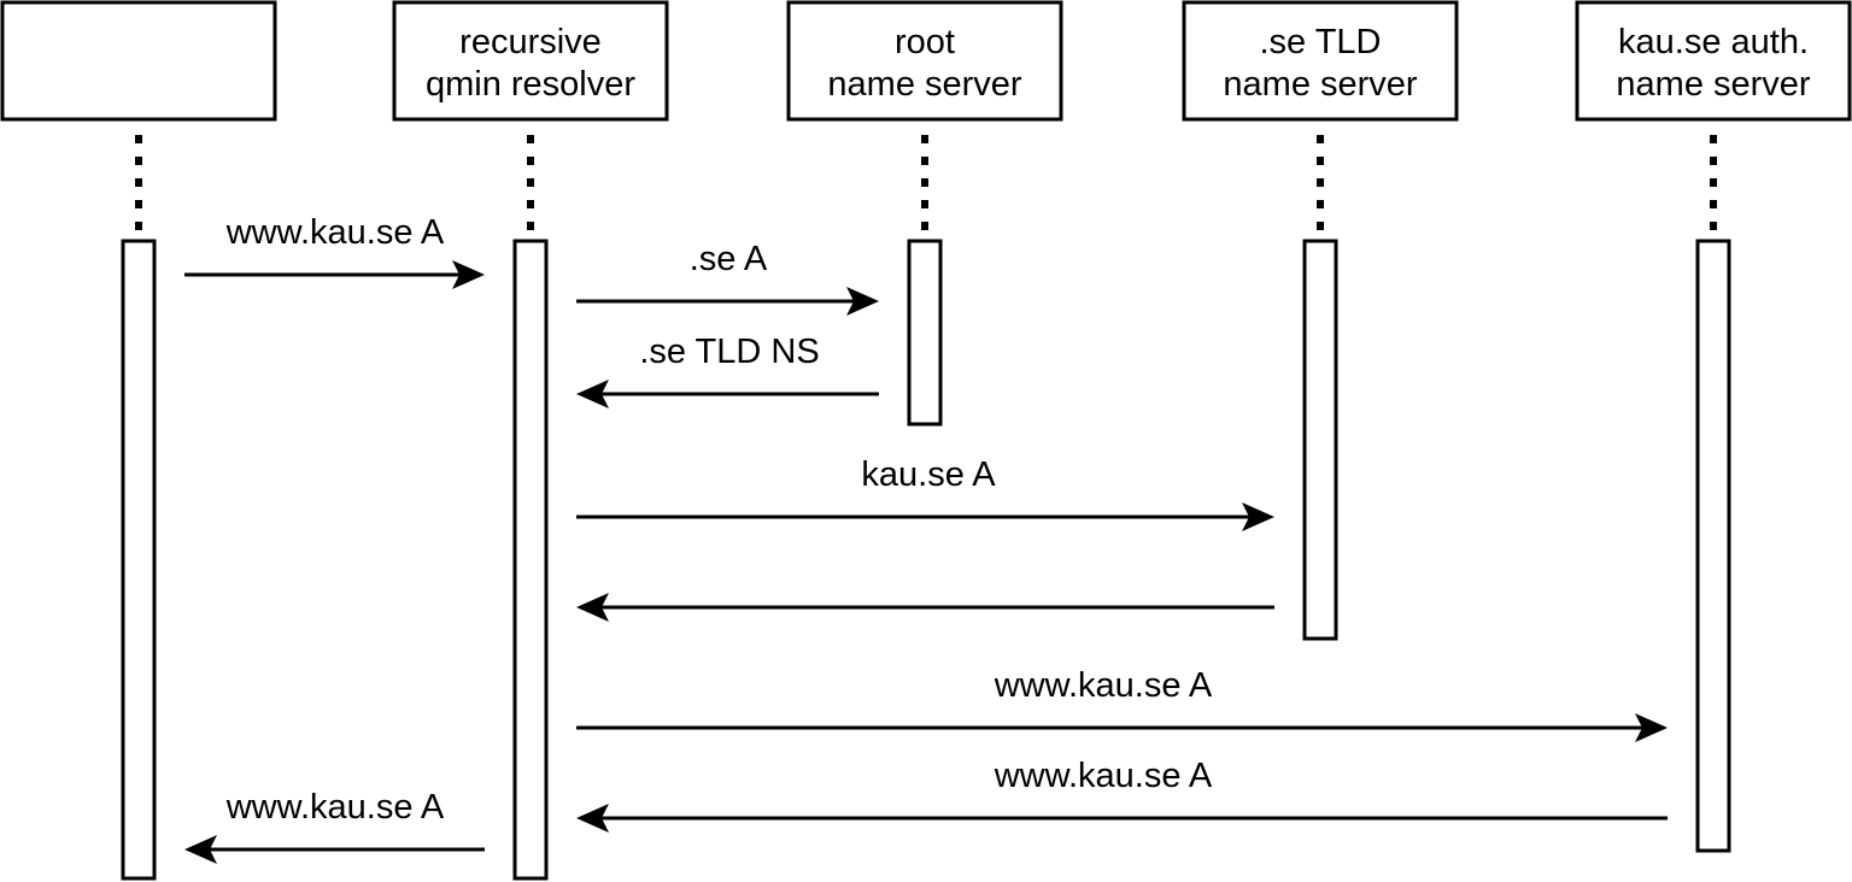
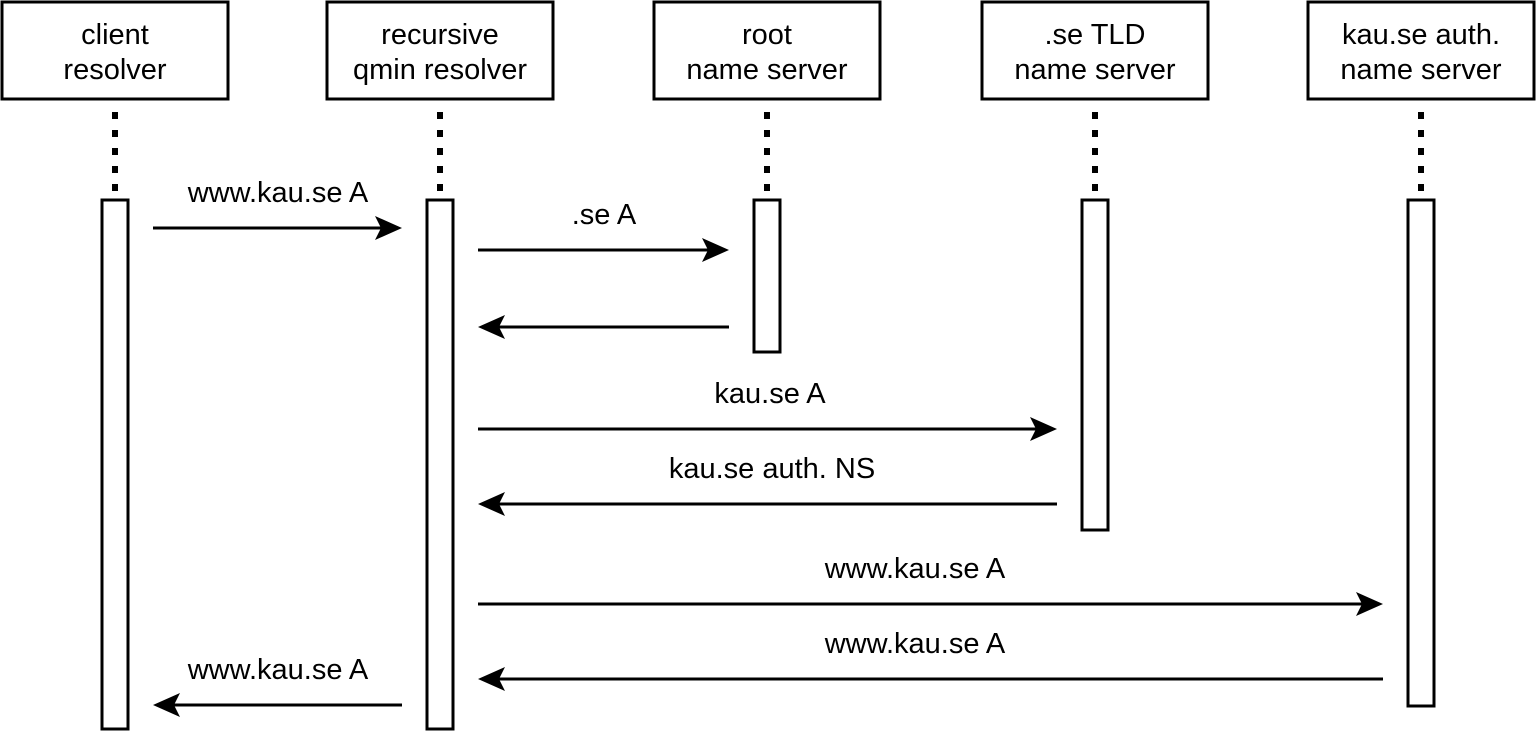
+ client resolver
  recursive qmin resolver
  root name server
  .se TLD name server
  kau.se auth. name server
  www.kau.se A
  .se A
- .se TLD NS
  kau.se A
+ kau.se auth. NS
  www.kau.se A
  www.kau.se A
  www.kau.se A
